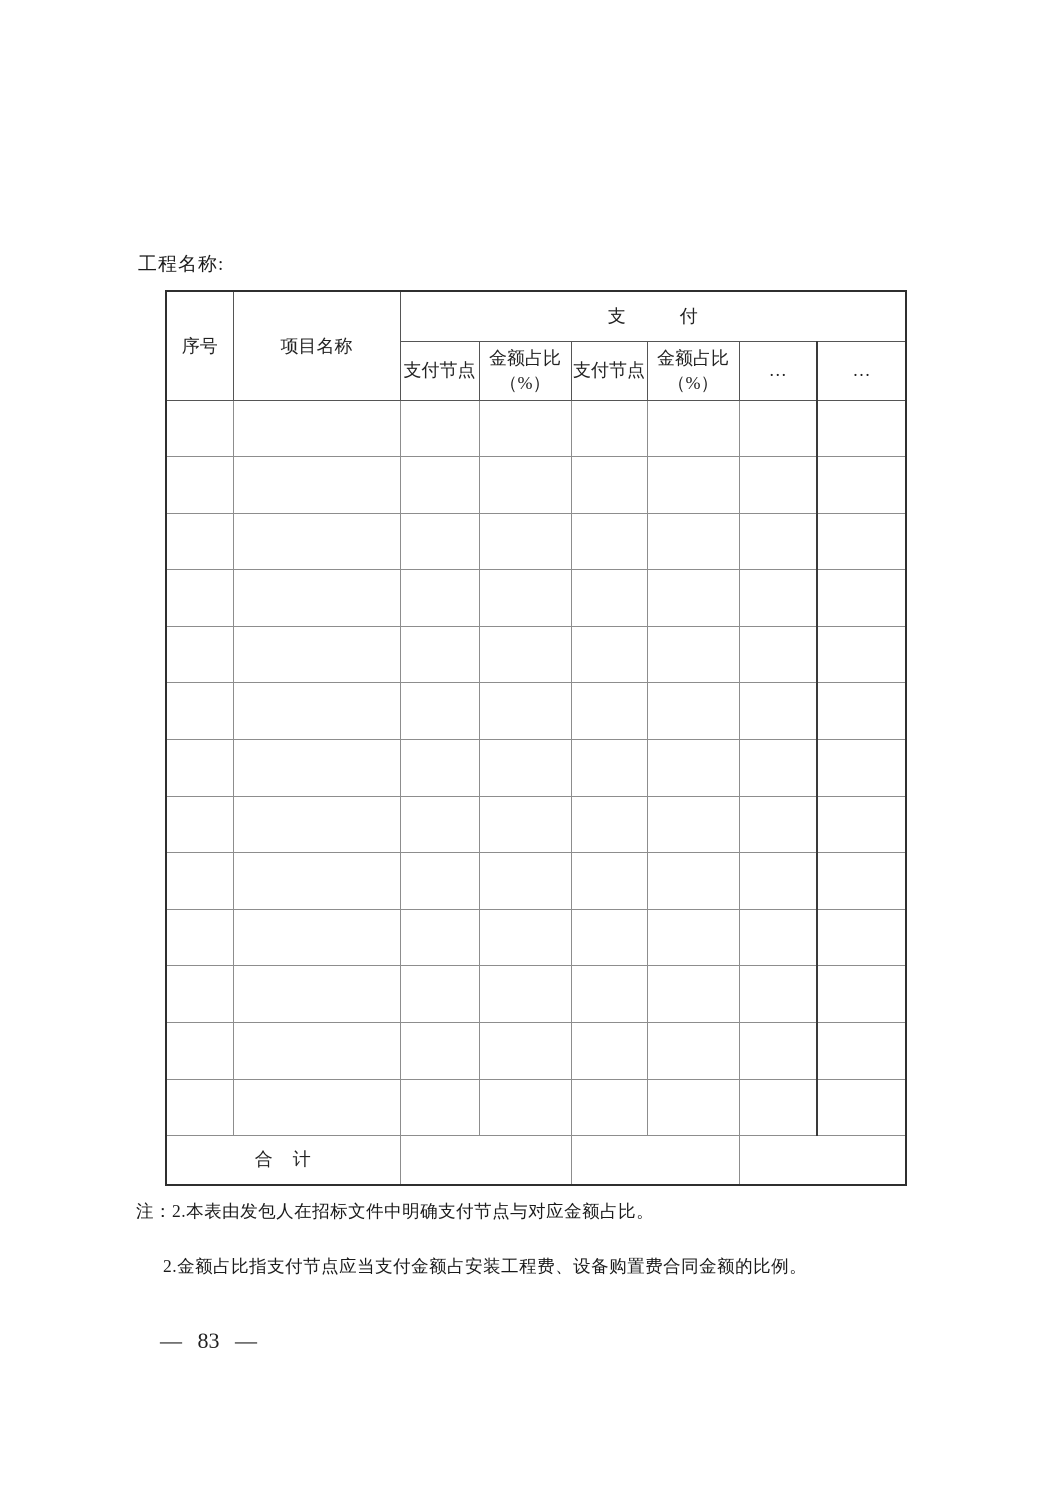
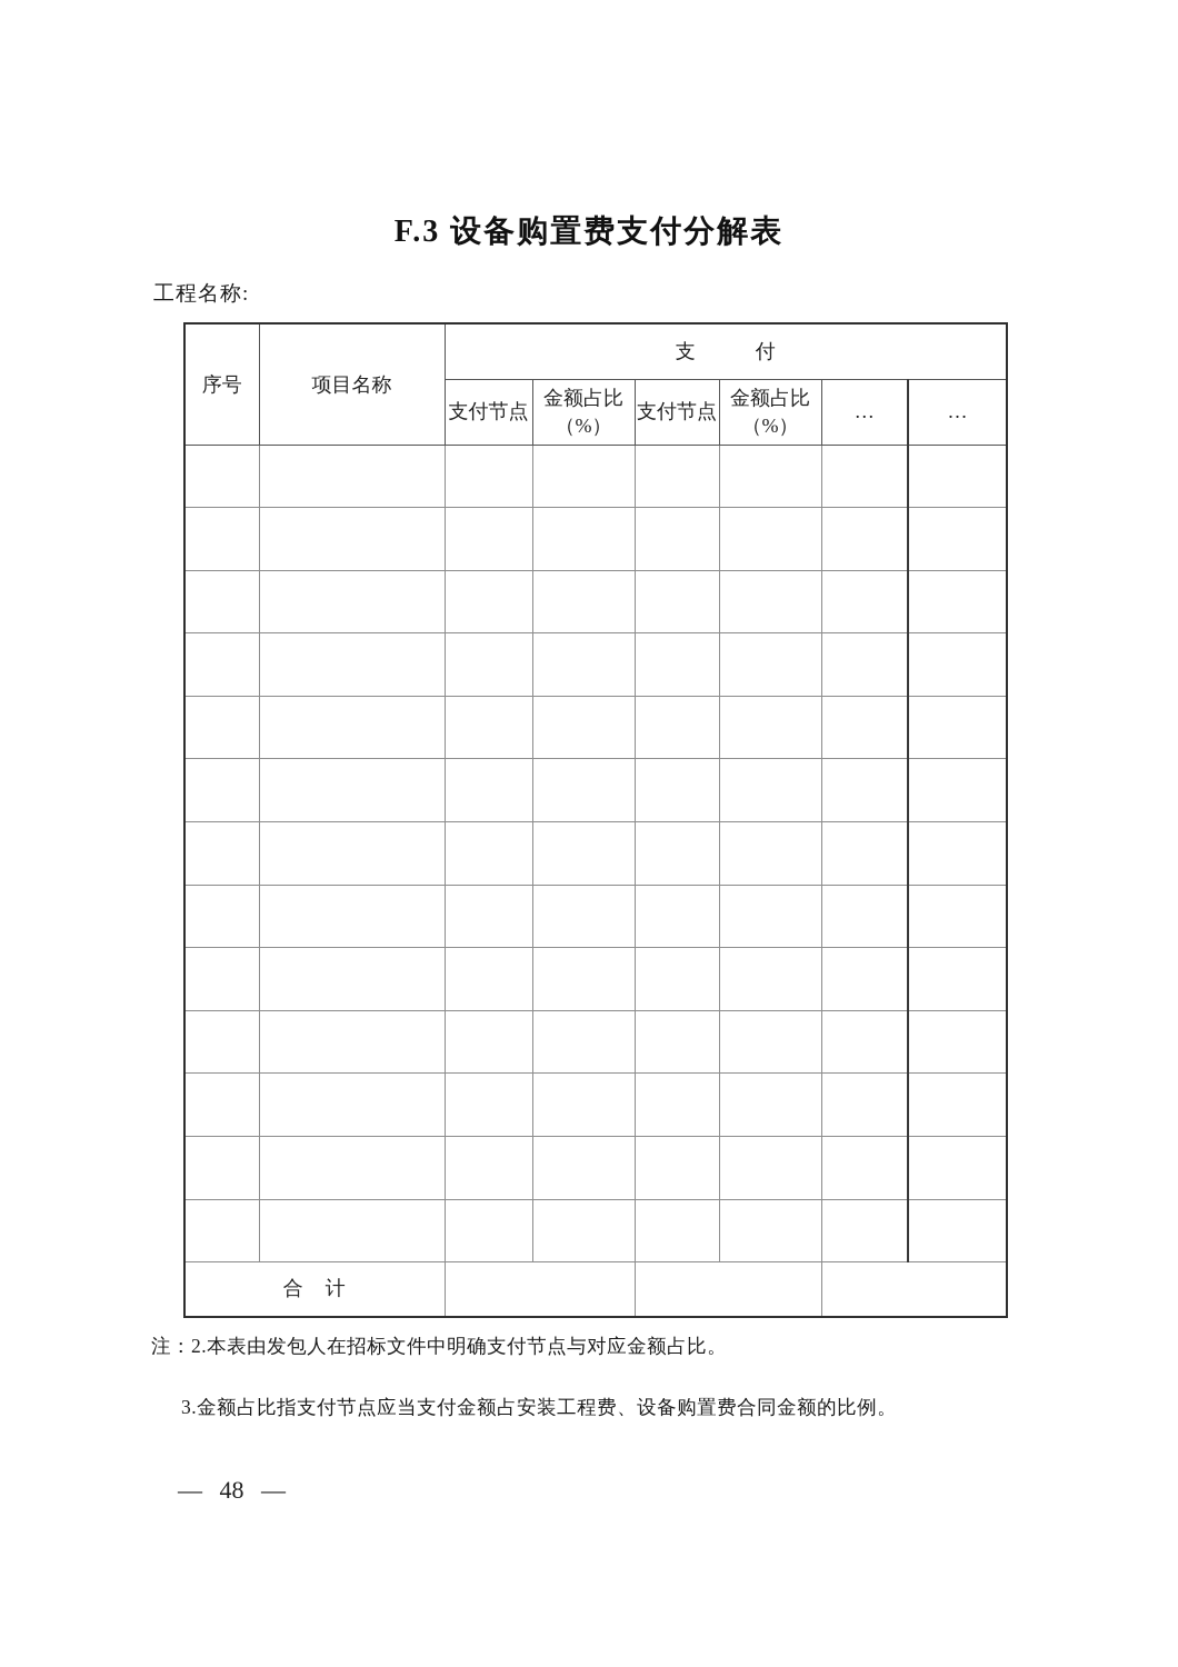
+ F.3 设备购置费支付分解表
  工程名称:
  序号	项目名称	支 付
  支付节点	金额占比 （%）	支付节点	金额占比 （%）	…	…
  合 计
  注：2.本表由发包人在招标文件中明确支付节点与对应金额占比。
- 2.金额占比指支付节点应当支付金额占安装工程费、设备购置费合同金额的比例。
+ 3.金额占比指支付节点应当支付金额占安装工程费、设备购置费合同金额的比例。
- — 83 —
+ — 48 —
